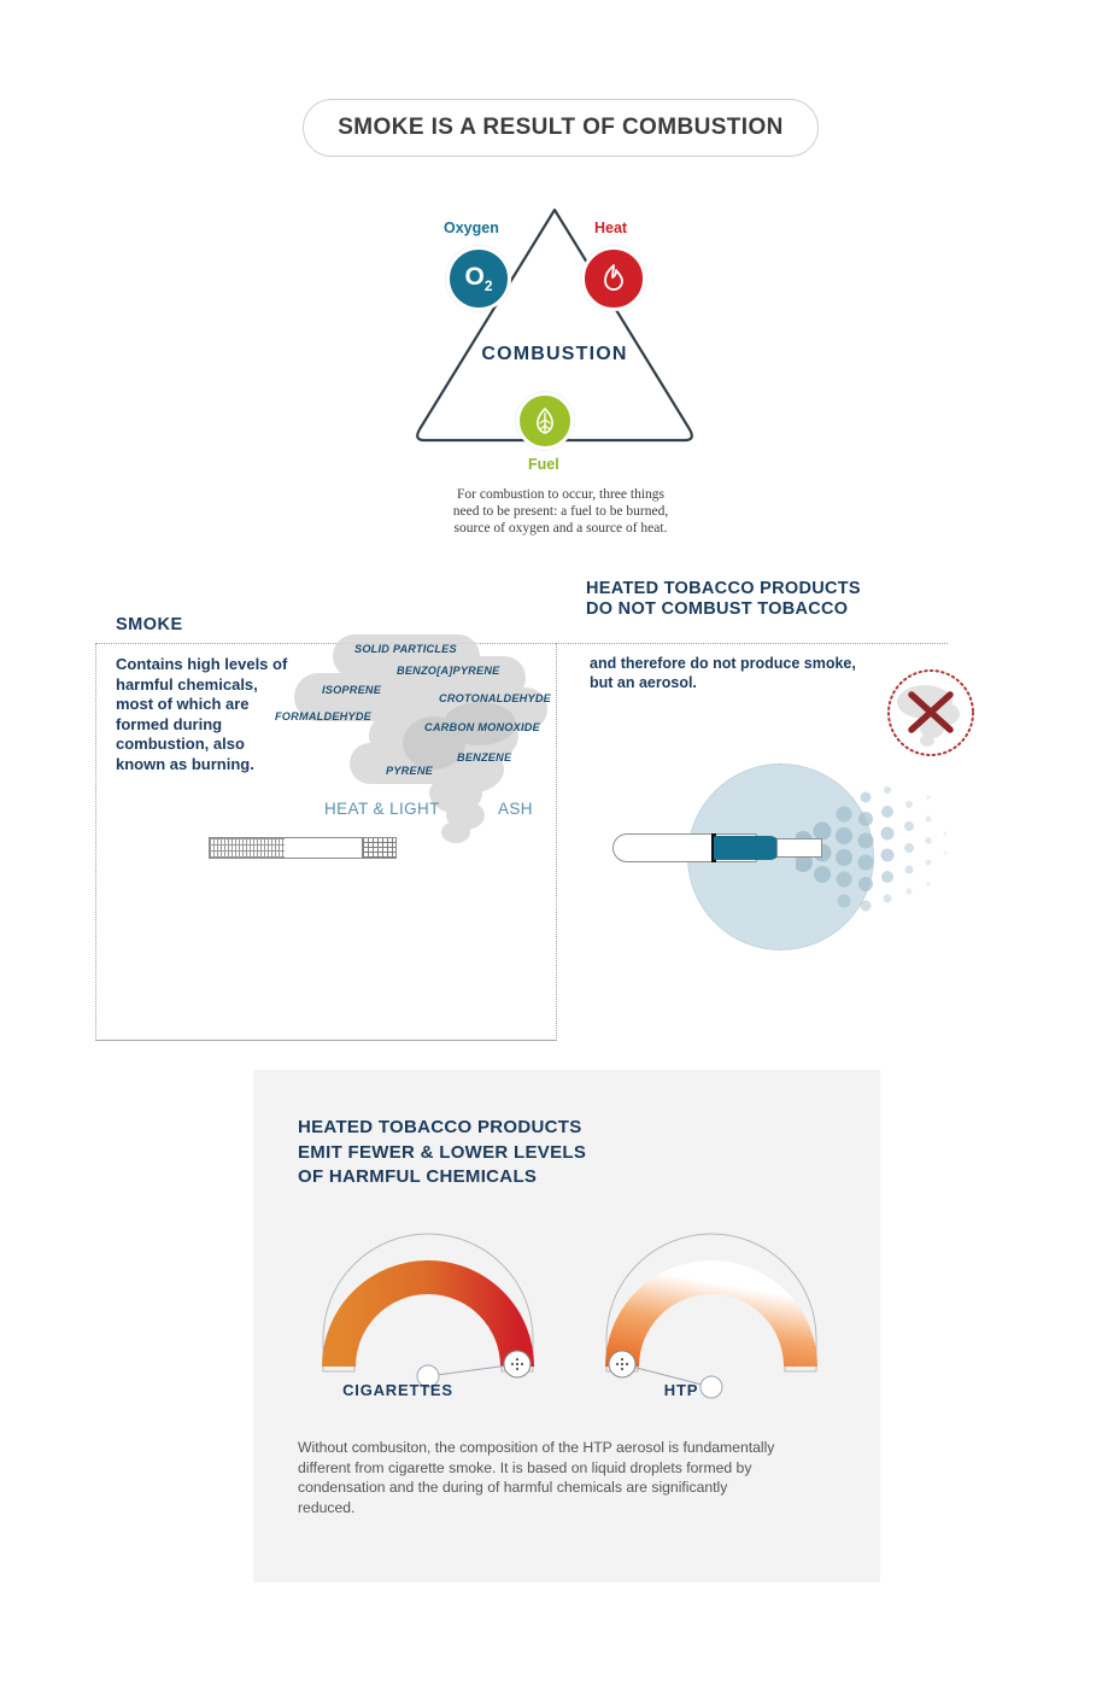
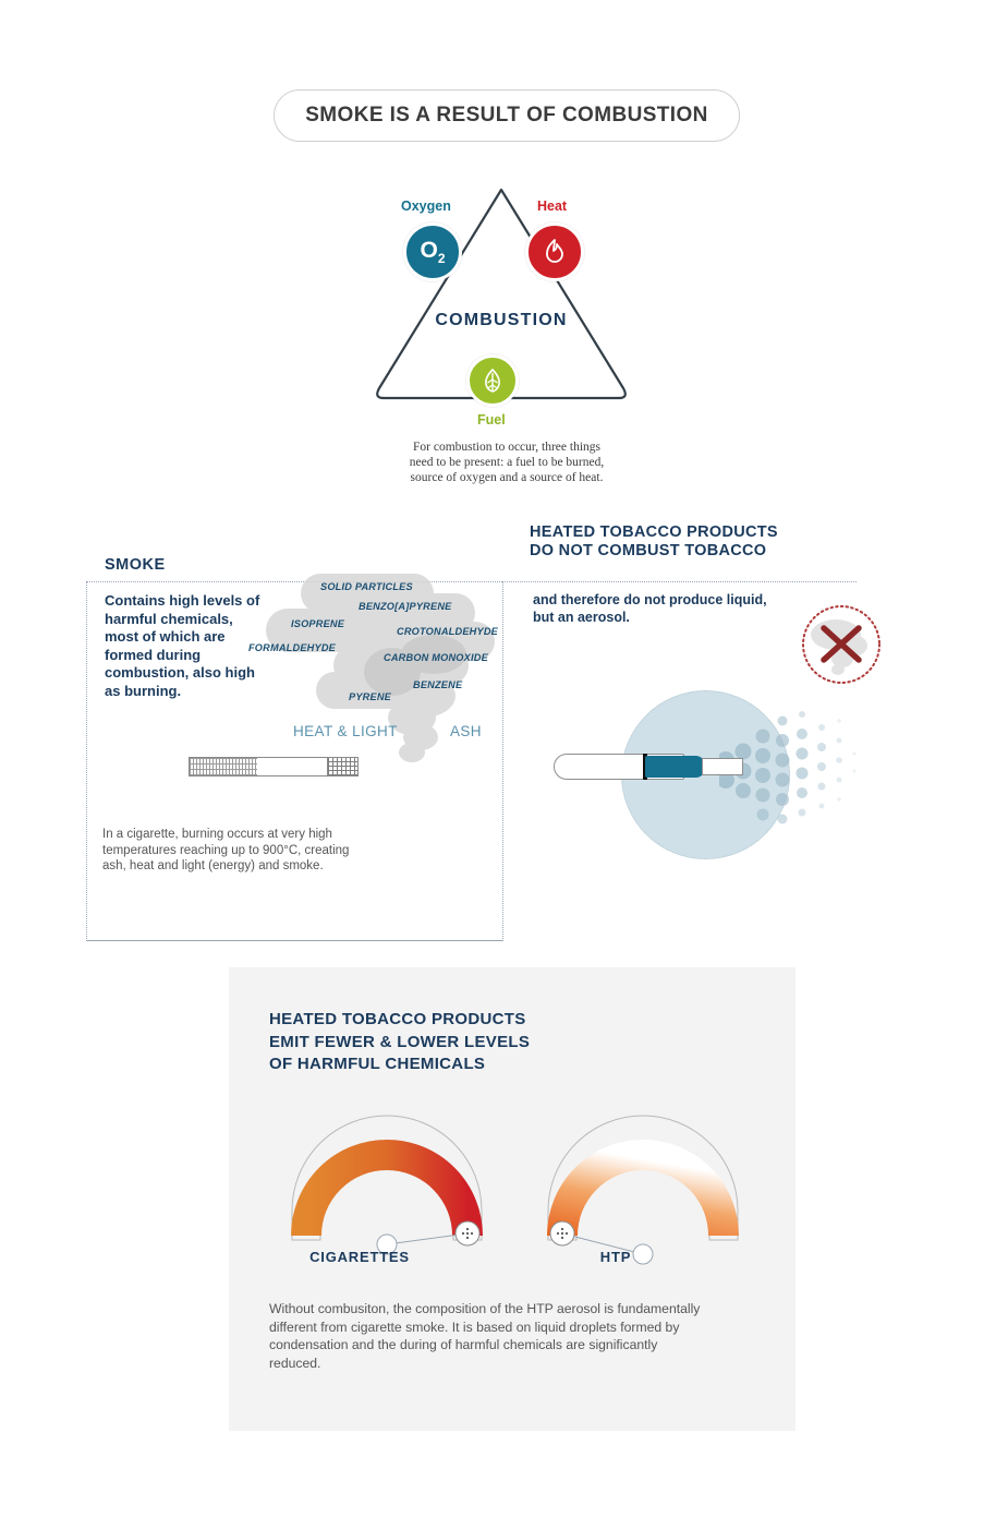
  SMOKE IS A RESULT OF COMBUSTION
  Oxygen
  O2
  Heat
  Fuel
  COMBUSTION
  For combustion to occur, three things need to be present: a fuel to be burned, source of oxygen and a source of heat.
  SMOKE
  HEATED TOBACCO PRODUCTS
  DO NOT COMBUST TOBACCO
- Contains high levels of harmful chemicals, most of which are formed during combustion, also known as burning.
+ Contains high levels of harmful chemicals, most of which are formed during combustion, also high as burning.
+ In a cigarette, burning occurs at very high temperatures reaching up to 900°C, creating ash, heat and light (energy) and smoke.
- and therefore do not produce smoke, but an aerosol.
+ and therefore do not produce liquid, but an aerosol.
  SOLID PARTICLES
  BENZO[A]PYRENE
  ISOPRENE
  CROTONALDEHYDE
  FORMALDEHYDE
  CARBON MONOXIDE
  BENZENE
  PYRENE
  HEAT & LIGHT
  ASH
  HEATED TOBACCO PRODUCTS
  EMIT FEWER & LOWER LEVELS
  OF HARMFUL CHEMICALS
  CIGARETTES
  HTP
  Without combusiton, the composition of the HTP aerosol is fundamentally different from cigarette smoke. It is based on liquid droplets formed by condensation and the during of harmful chemicals are significantly reduced.
